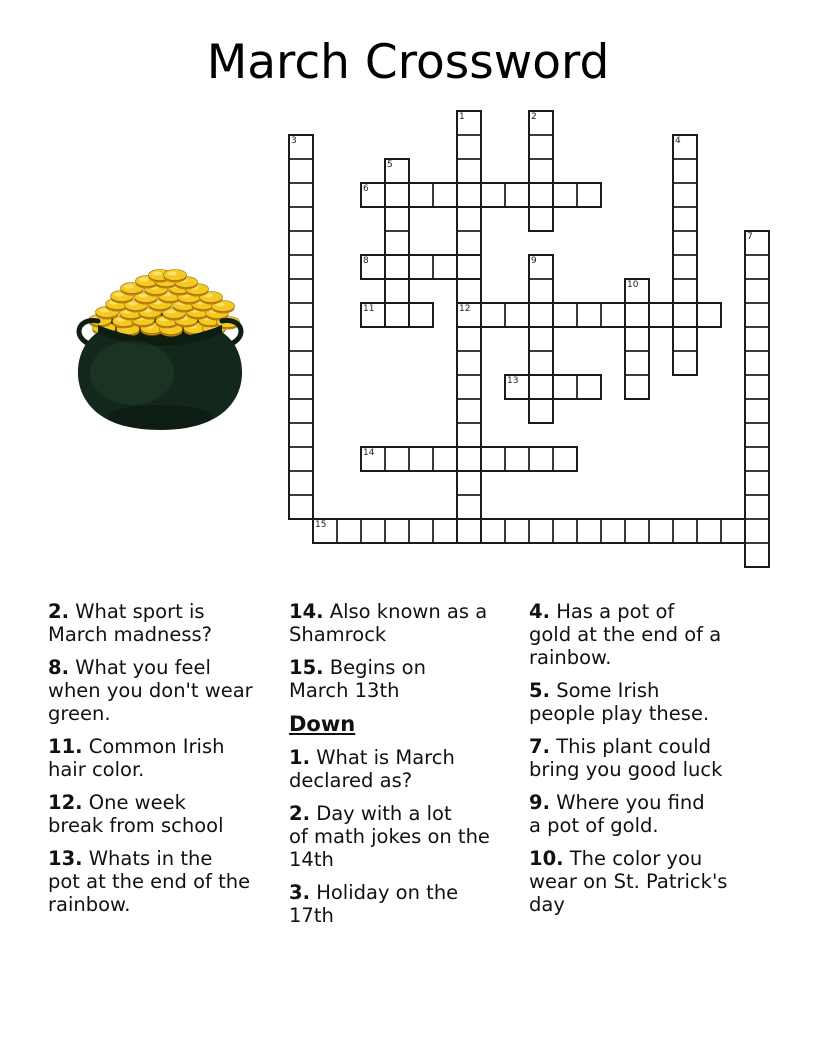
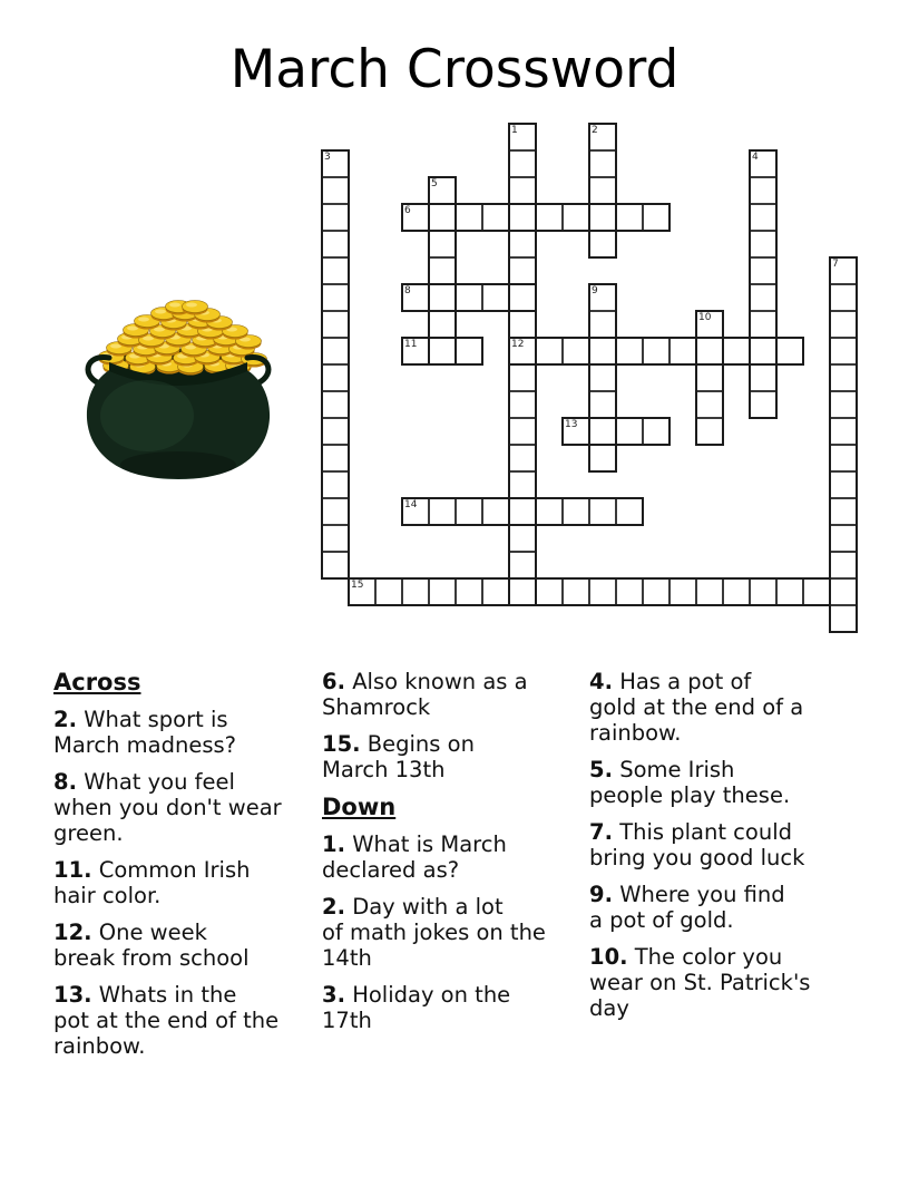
  March Crossword
  1
  2
  3
  4
  5
  6
  7
  8
  9
  10
  11
  12
  13
  14
  15
+ Across
  2. What sport is
  March madness?
  8. What you feel
  when you don't wear
  green.
  11. Common Irish
  hair color.
  12. One week
  break from school
  13. Whats in the
  pot at the end of the
  rainbow.
- 14. Also known as a
+ 6. Also known as a
  Shamrock
  15. Begins on
  March 13th
  Down
  1. What is March
  declared as?
  2. Day with a lot
  of math jokes on the
  14th
  3. Holiday on the
  17th
  4. Has a pot of
  gold at the end of a
  rainbow.
  5. Some Irish
  people play these.
  7. This plant could
  bring you good luck
  9. Where you find
  a pot of gold.
  10. The color you
  wear on St. Patrick's
  day
